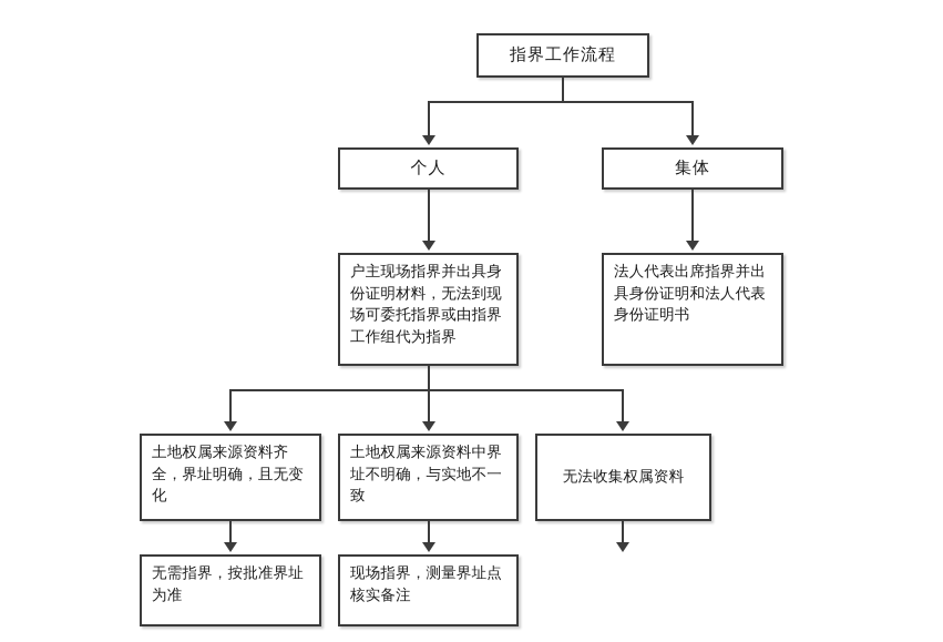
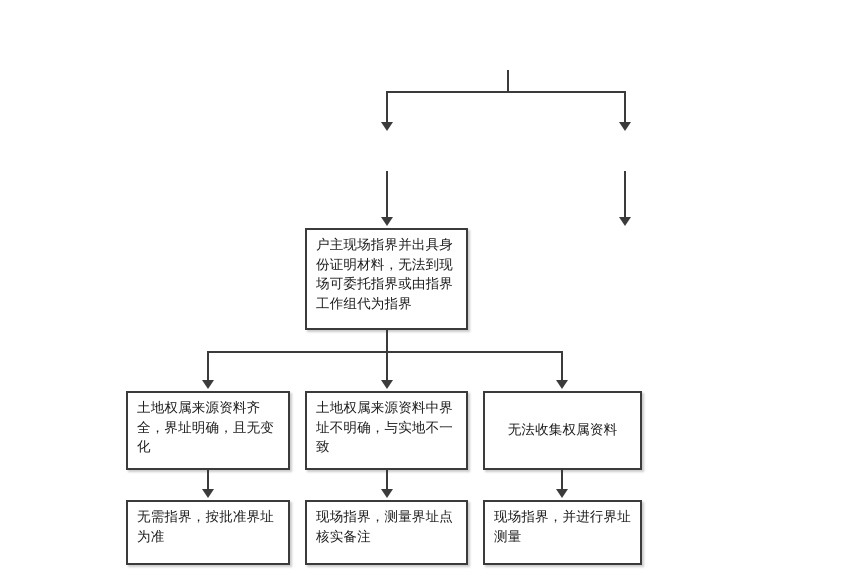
- 指界工作流程
- 个人
- 集体
  户主现场指界并出具身份证明材料，无法到现场可委托指界或由指界工作组代为指界
- 法人代表出席指界并出具身份证明和法人代表身份证明书
  土地权属来源资料齐全，界址明确，且无变化
  土地权属来源资料中界址不明确，与实地不一致
  无法收集权属资料
  无需指界，按批准界址为准
  现场指界，测量界址点核实备注
+ 现场指界，并进行界址测量
